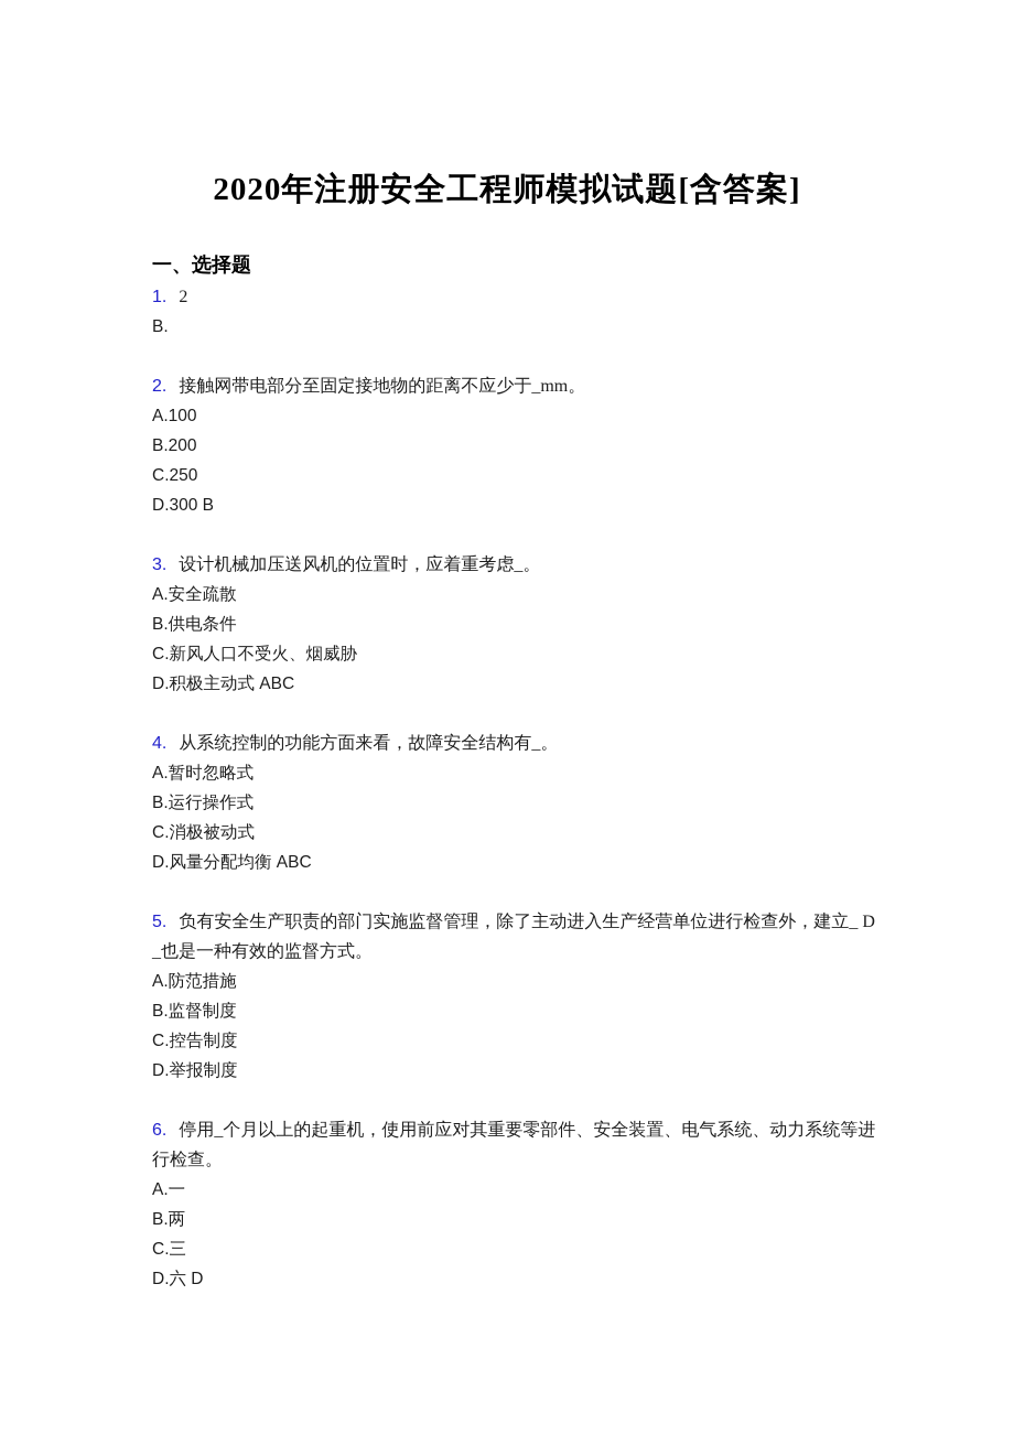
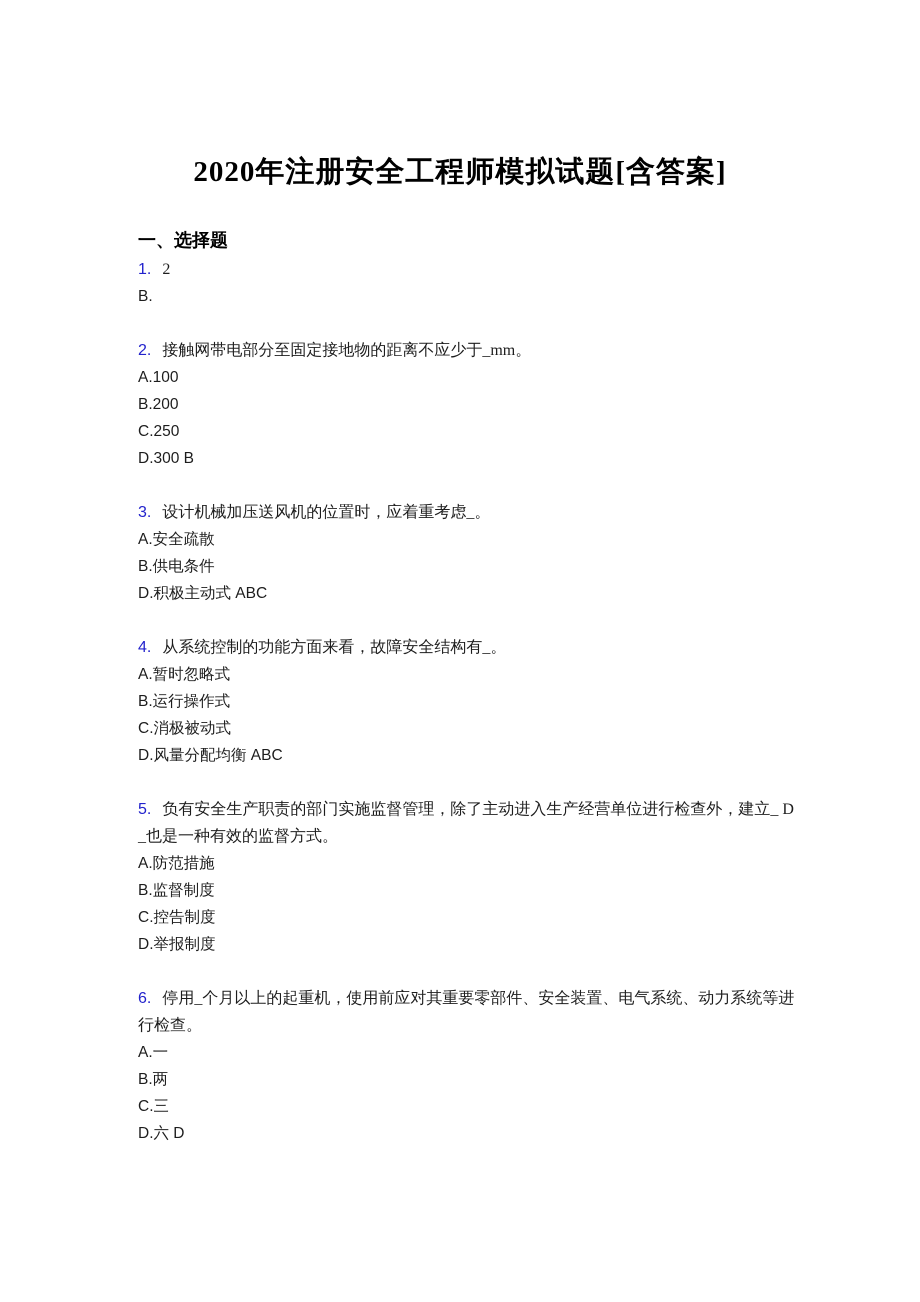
  2020年注册安全工程师模拟试题[含答案]
  一、选择题
  1. 2
  B.
  2. 接触网带电部分至固定接地物的距离不应少于_mm。
  A.100
  B.200
  C.250
  D.300 B
  3. 设计机械加压送风机的位置时，应着重考虑_。
  A.安全疏散
  B.供电条件
- C.新风人口不受火、烟威胁
  D.积极主动式 ABC
  4. 从系统控制的功能方面来看，故障安全结构有_。
  A.暂时忽略式
  B.运行操作式
  C.消极被动式
  D.风量分配均衡 ABC
  5. 负有安全生产职责的部门实施监督管理，除了主动进入生产经营单位进行检查外，建立_ D _也是一种有效的监督方式。
  A.防范措施
  B.监督制度
  C.控告制度
  D.举报制度
  6. 停用_个月以上的起重机，使用前应对其重要零部件、安全装置、电气系统、动力系统等进行检查。
  A.一
  B.两
  C.三
  D.六 D
